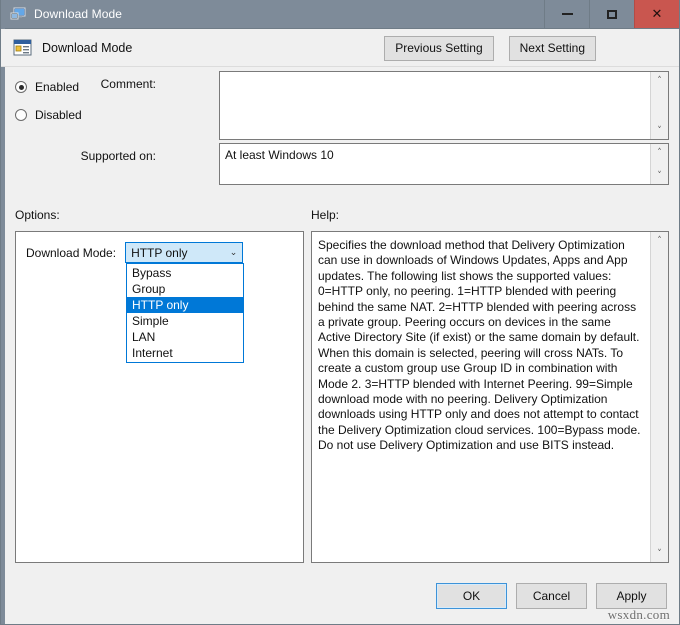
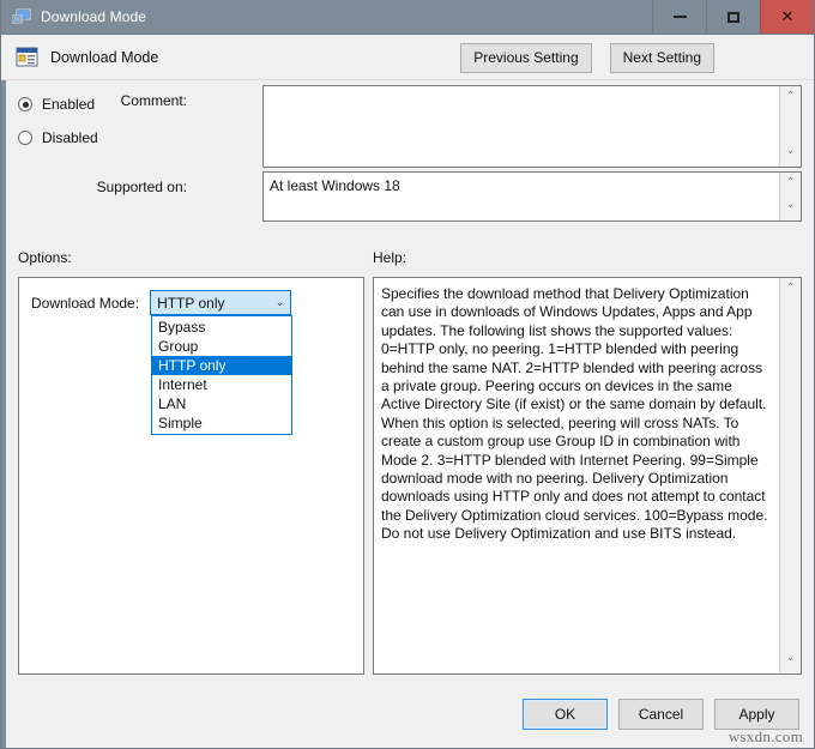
  Download Mode
  ✕
  Download Mode
  Previous Setting
  Next Setting
  Enabled
  Disabled
  Comment:
  ˄
  ˅
  Supported on:
- At least Windows 10
+ At least Windows 18
  ˄
  ˅
  Options:
  Help:
  Download Mode:
  HTTP only
  ⌄
  Bypass
  Group
  HTTP only
- Simple
+ Internet
  LAN
- Internet
+ Simple
- Specifies the download method that Delivery Optimization can use in downloads of Windows Updates, Apps and App updates. The following list shows the supported values: 0=HTTP only, no peering. 1=HTTP blended with peering behind the same NAT. 2=HTTP blended with peering across a private group. Peering occurs on devices in the same Active Directory Site (if exist) or the same domain by default. When this domain is selected, peering will cross NATs. To create a custom group use Group ID in combination with Mode 2. 3=HTTP blended with Internet Peering. 99=Simple download mode with no peering. Delivery Optimization downloads using HTTP only and does not attempt to contact the Delivery Optimization cloud services. 100=Bypass mode. Do not use Delivery Optimization and use BITS instead.
+ Specifies the download method that Delivery Optimization can use in downloads of Windows Updates, Apps and App updates. The following list shows the supported values: 0=HTTP only, no peering. 1=HTTP blended with peering behind the same NAT. 2=HTTP blended with peering across a private group. Peering occurs on devices in the same Active Directory Site (if exist) or the same domain by default. When this option is selected, peering will cross NATs. To create a custom group use Group ID in combination with Mode 2. 3=HTTP blended with Internet Peering. 99=Simple download mode with no peering. Delivery Optimization downloads using HTTP only and does not attempt to contact the Delivery Optimization cloud services. 100=Bypass mode. Do not use Delivery Optimization and use BITS instead.
  ˄
  ˅
  OK
  Cancel
  Apply
  wsxdn.com
